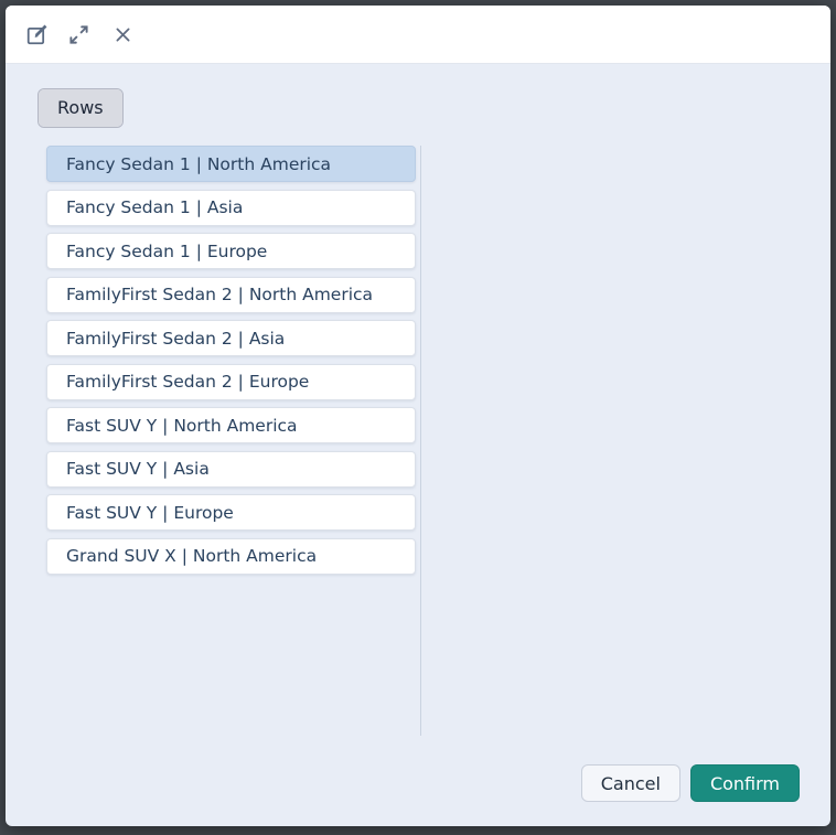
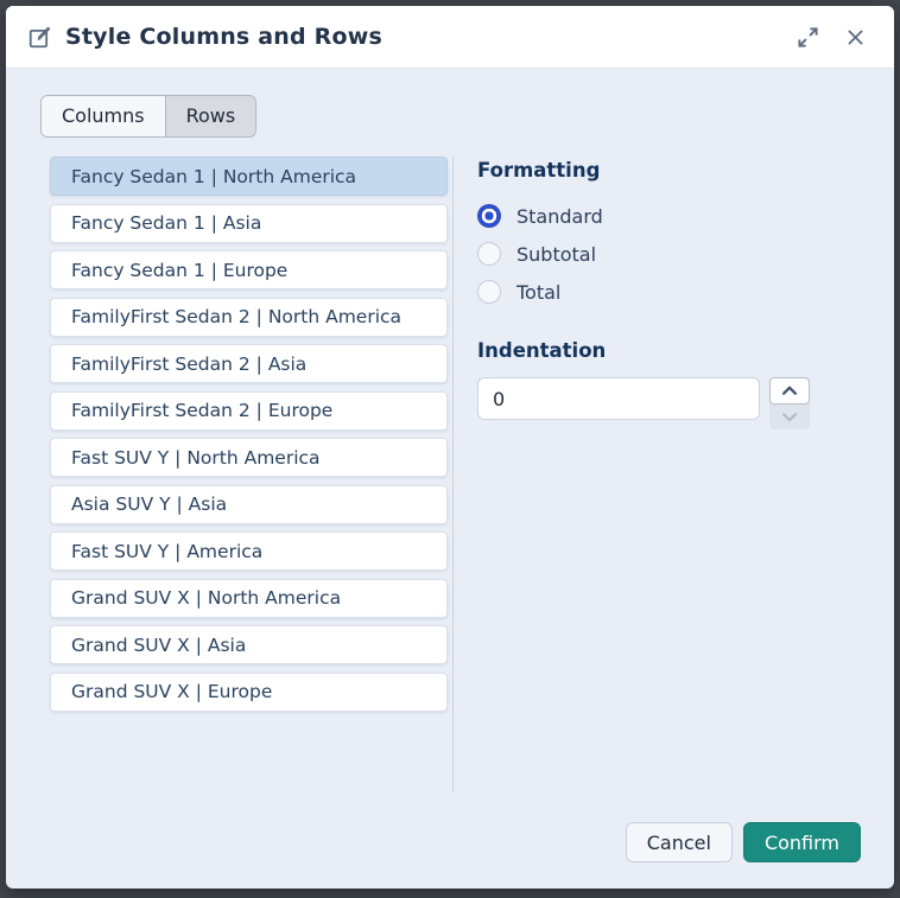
+ Style Columns and Rows
+ Columns
  Rows
  Fancy Sedan 1 | North America
  Fancy Sedan 1 | Asia
  Fancy Sedan 1 | Europe
  FamilyFirst Sedan 2 | North America
  FamilyFirst Sedan 2 | Asia
  FamilyFirst Sedan 2 | Europe
  Fast SUV Y | North America
- Fast SUV Y | Asia
+ Asia SUV Y | Asia
- Fast SUV Y | Europe
+ Fast SUV Y | America
  Grand SUV X | North America
+ Grand SUV X | Asia
+ Grand SUV X | Europe
+ Formatting
+ Standard
+ Subtotal
+ Total
+ Indentation
+ 0
  Cancel
  Confirm
